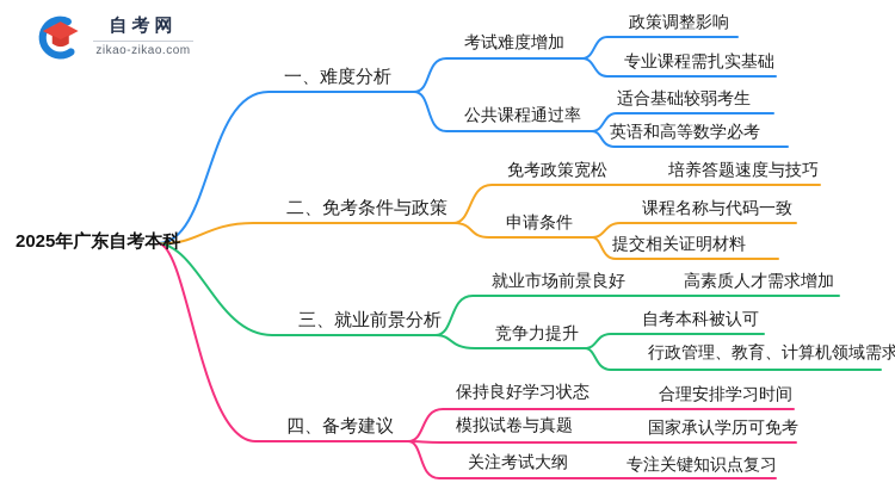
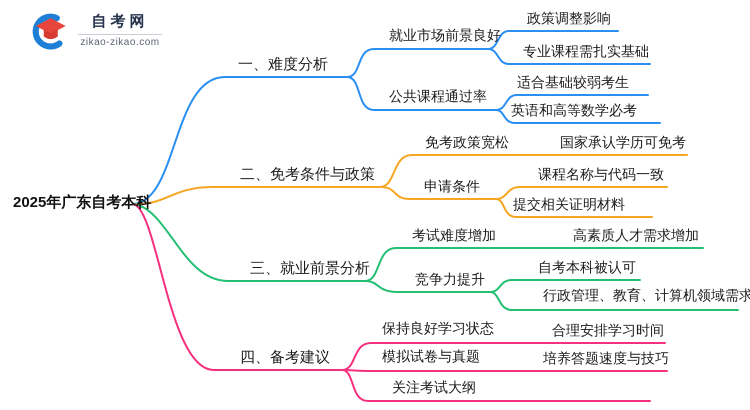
  自考网
  zikao-zikao.com
  2025年广东自考本科
  一、难度分析
  二、免考条件与政策
  三、就业前景分析
  四、备考建议
- 考试难度增加
+ 就业市场前景良好
  公共课程通过率
  政策调整影响
  专业课程需扎实基础
  适合基础较弱考生
  英语和高等数学必考
  免考政策宽松
  申请条件
- 培养答题速度与技巧
+ 国家承认学历可免考
  课程名称与代码一致
  提交相关证明材料
- 就业市场前景良好
+ 考试难度增加
  竞争力提升
  高素质人才需求增加
  自考本科被认可
  行政管理、教育、计算机领域需求
  保持良好学习状态
  模拟试卷与真题
  关注考试大纲
  合理安排学习时间
- 国家承认学历可免考
+ 培养答题速度与技巧
- 专注关键知识点复习
